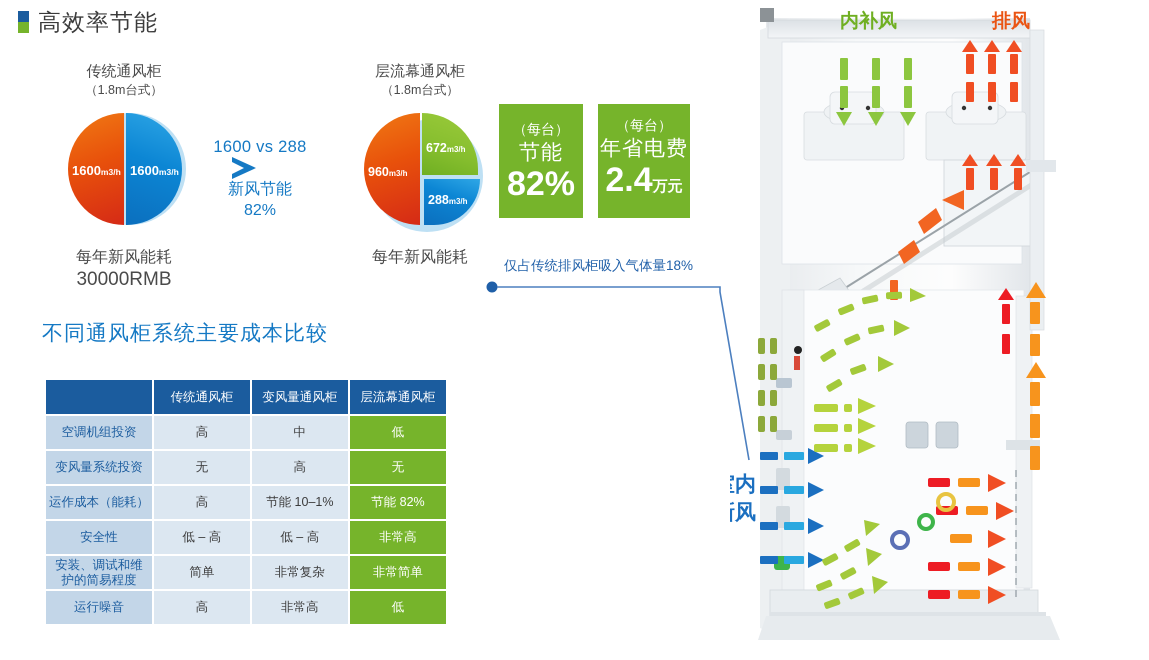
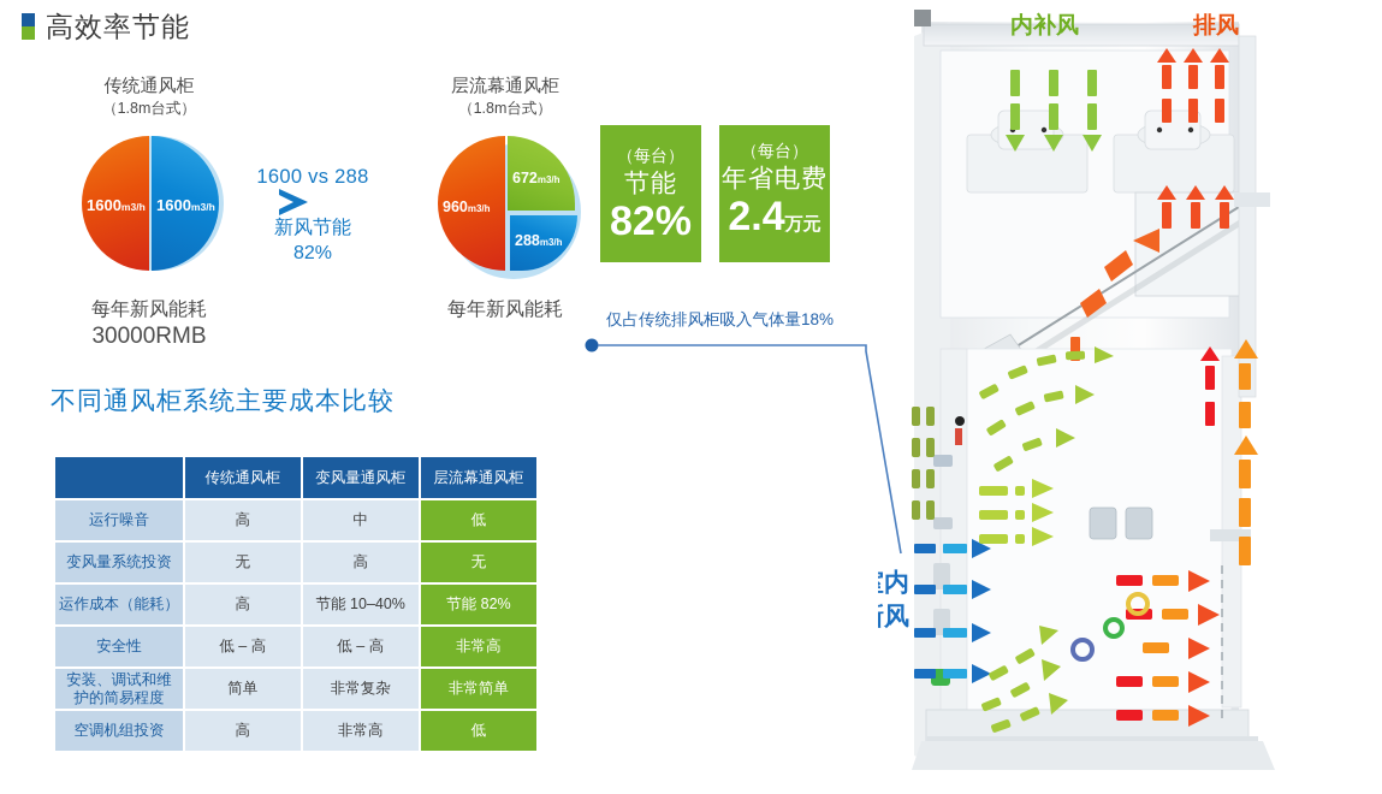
  高效率节能
  传统通风柜
  （1.8m台式）
  1600m3/h
  1600m3/h
  每年新风能耗
  30000RMB
  1600 vs 288
  新风节能
  82%
  层流幕通风柜
  （1.8m台式）
  960m3/h
  672m3/h
  288m3/h
  每年新风能耗
  （每台）
  节能
  82%
  （每台）
  年省电费
  2.4万元
  仅占传统排风柜吸入气体量18%
  不同通风柜系统主要成本比较
  	传统通风柜	变风量通风柜	层流幕通风柜
- 空调机组投资	高	中	低
+ 运行噪音	高	中	低
  变风量系统投资	无	高	无
- 运作成本（能耗）	高	节能 10–1%	节能 82%
+ 运作成本（能耗）	高	节能 10–40%	节能 82%
  安全性	低 – 高	低 – 高	非常高
  安装、调试和维护的简易程度	简单	非常复杂	非常简单
- 运行噪音	高	非常高	低
+ 空调机组投资	高	非常高	低
  内补风
  排风
